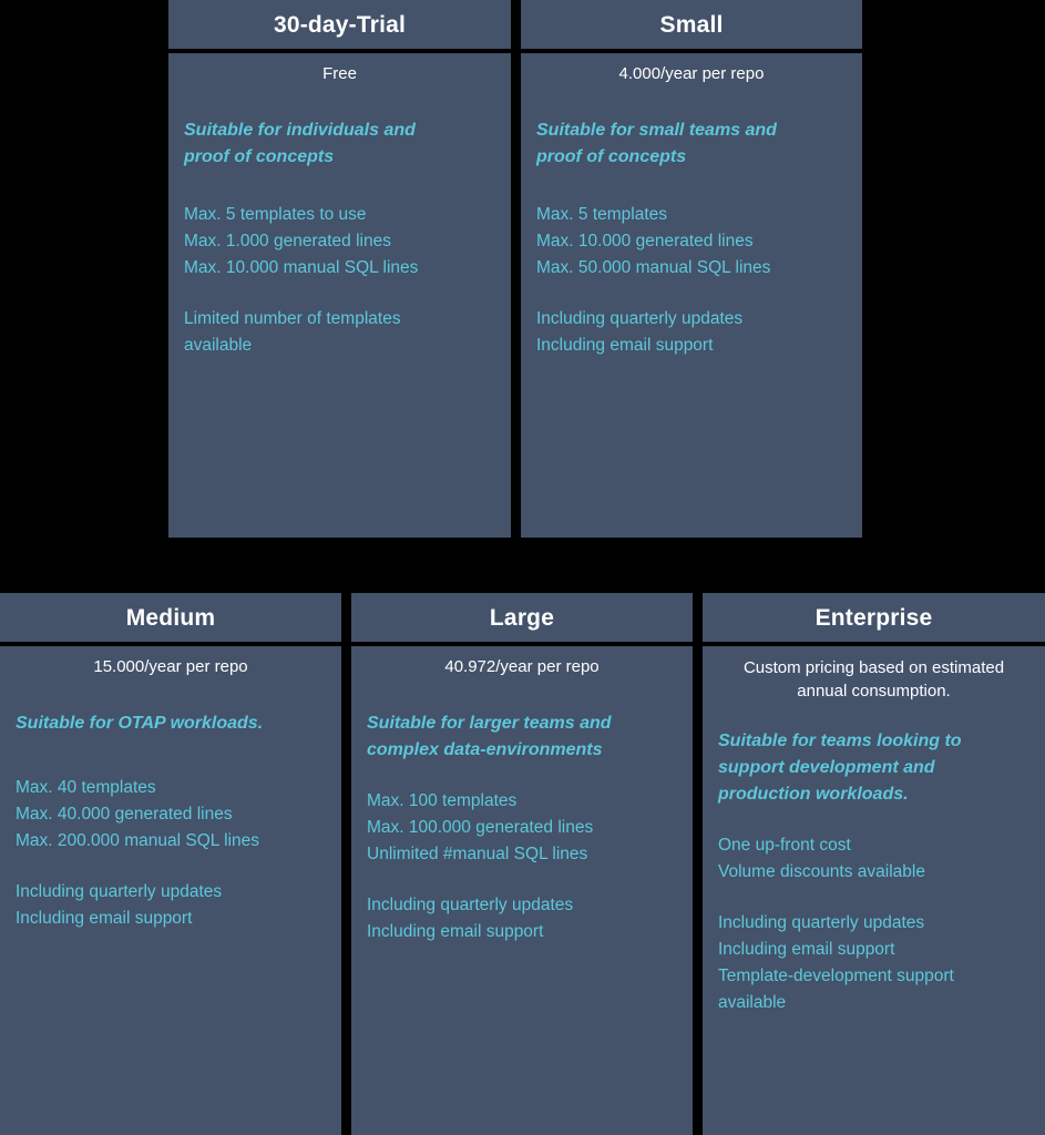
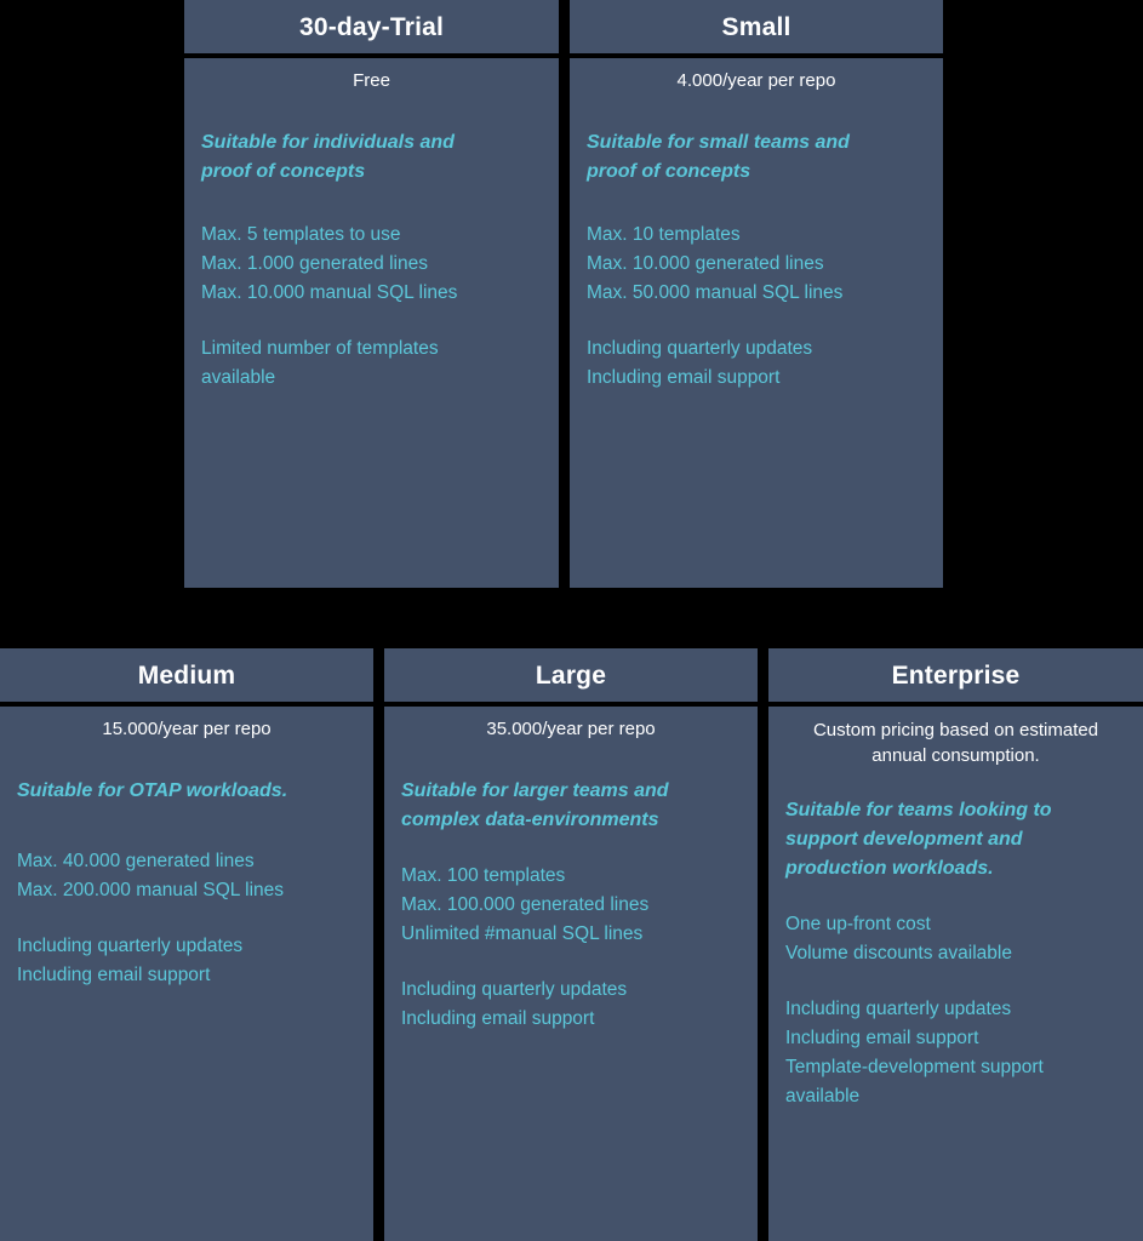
  30-day-Trial
  Free
  Suitable for individuals and
  proof of concepts
  Max. 5 templates to use
  Max. 1.000 generated lines
  Max. 10.000 manual SQL lines
  Limited number of templates
  available
  Small
  4.000/year per repo
  Suitable for small teams and
  proof of concepts
- Max. 5 templates
+ Max. 10 templates
  Max. 10.000 generated lines
  Max. 50.000 manual SQL lines
  Including quarterly updates
  Including email support
  Medium
  15.000/year per repo
  Suitable for OTAP workloads.
- Max. 40 templates
  Max. 40.000 generated lines
  Max. 200.000 manual SQL lines
  Including quarterly updates
  Including email support
  Large
- 40.972/year per repo
+ 35.000/year per repo
  Suitable for larger teams and
  complex data-environments
  Max. 100 templates
  Max. 100.000 generated lines
  Unlimited #manual SQL lines
  Including quarterly updates
  Including email support
  Enterprise
  Custom pricing based on estimated annual consumption.
  Suitable for teams looking to
  support development and
  production workloads.
  One up-front cost
  Volume discounts available
  Including quarterly updates
  Including email support
  Template-development support
  available
